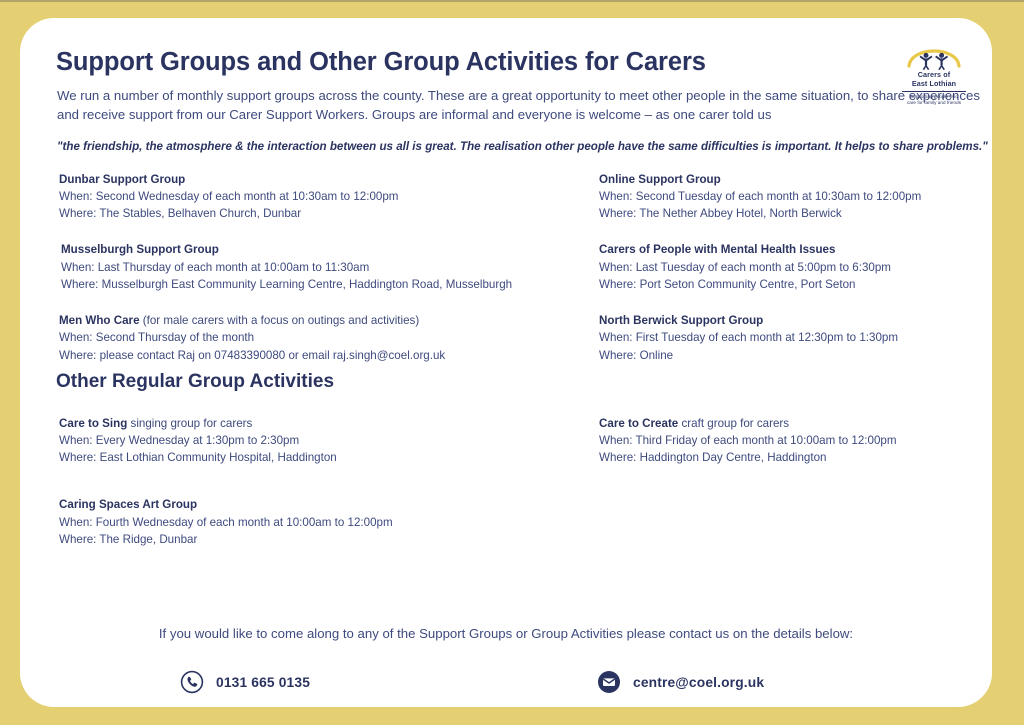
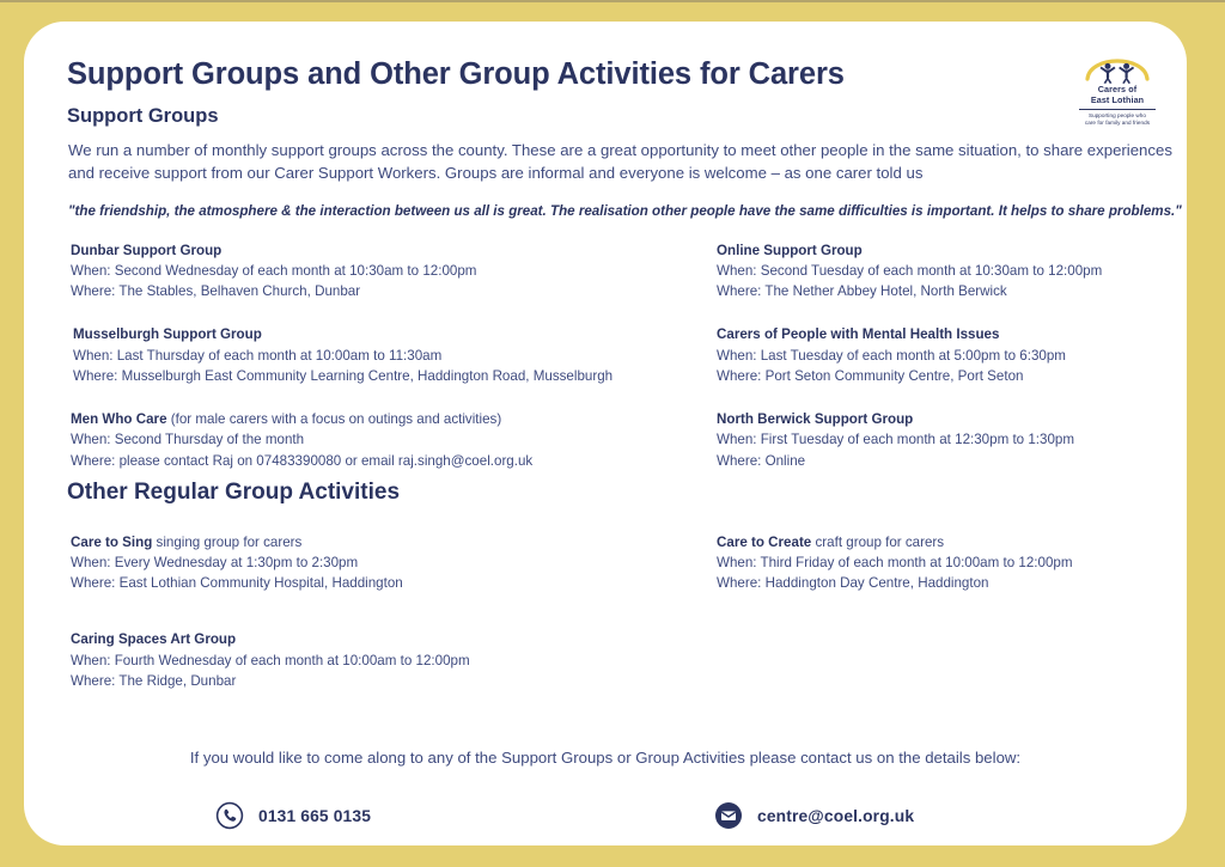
  Carers of
  East Lothian
  Support Groups and Other Group Activities for Carers
+ Support Groups
  We run a number of monthly support groups across the county. These are a great opportunity to meet other people in the same situation, to share experiences and receive support from our Carer Support Workers. Groups are informal and everyone is welcome – as one carer told us
  "the friendship, the atmosphere & the interaction between us all is great. The realisation other people have the same difficulties is important. It helps to share problems."
  Dunbar Support Group
  When: Second Wednesday of each month at 10:30am to 12:00pm
  Where: The Stables, Belhaven Church, Dunbar
  Musselburgh Support Group
  When: Last Thursday of each month at 10:00am to 11:30am
  Where: Musselburgh East Community Learning Centre, Haddington Road, Musselburgh
  Men Who Care (for male carers with a focus on outings and activities)
  When: Second Thursday of the month
  Where: please contact Raj on 07483390080 or email raj.singh@coel.org.uk
  Online Support Group
  When: Second Tuesday of each month at 10:30am to 12:00pm
  Where: The Nether Abbey Hotel, North Berwick
  Carers of People with Mental Health Issues
  When: Last Tuesday of each month at 5:00pm to 6:30pm
  Where: Port Seton Community Centre, Port Seton
  North Berwick Support Group
  When: First Tuesday of each month at 12:30pm to 1:30pm
  Where: Online
  Other Regular Group Activities
  Care to Sing singing group for carers
  When: Every Wednesday at 1:30pm to 2:30pm
  Where: East Lothian Community Hospital, Haddington
  Caring Spaces Art Group
  When: Fourth Wednesday of each month at 10:00am to 12:00pm
  Where: The Ridge, Dunbar
  Care to Create craft group for carers
  When: Third Friday of each month at 10:00am to 12:00pm
  Where: Haddington Day Centre, Haddington
  If you would like to come along to any of the Support Groups or Group Activities please contact us on the details below:
  0131 665 0135
  centre@coel.org.uk
